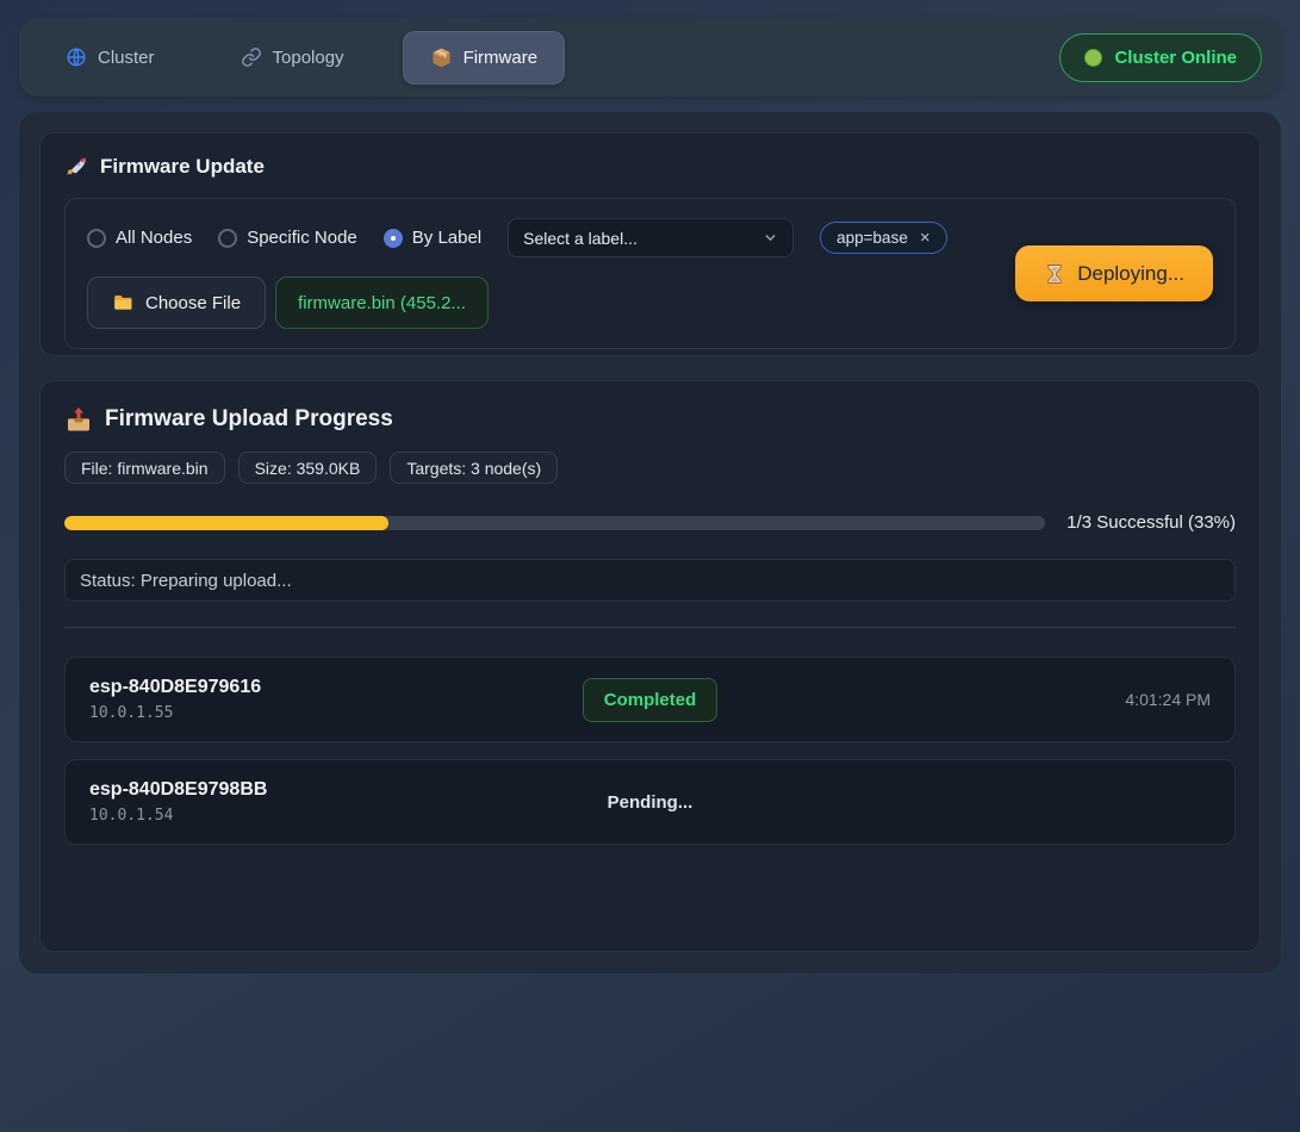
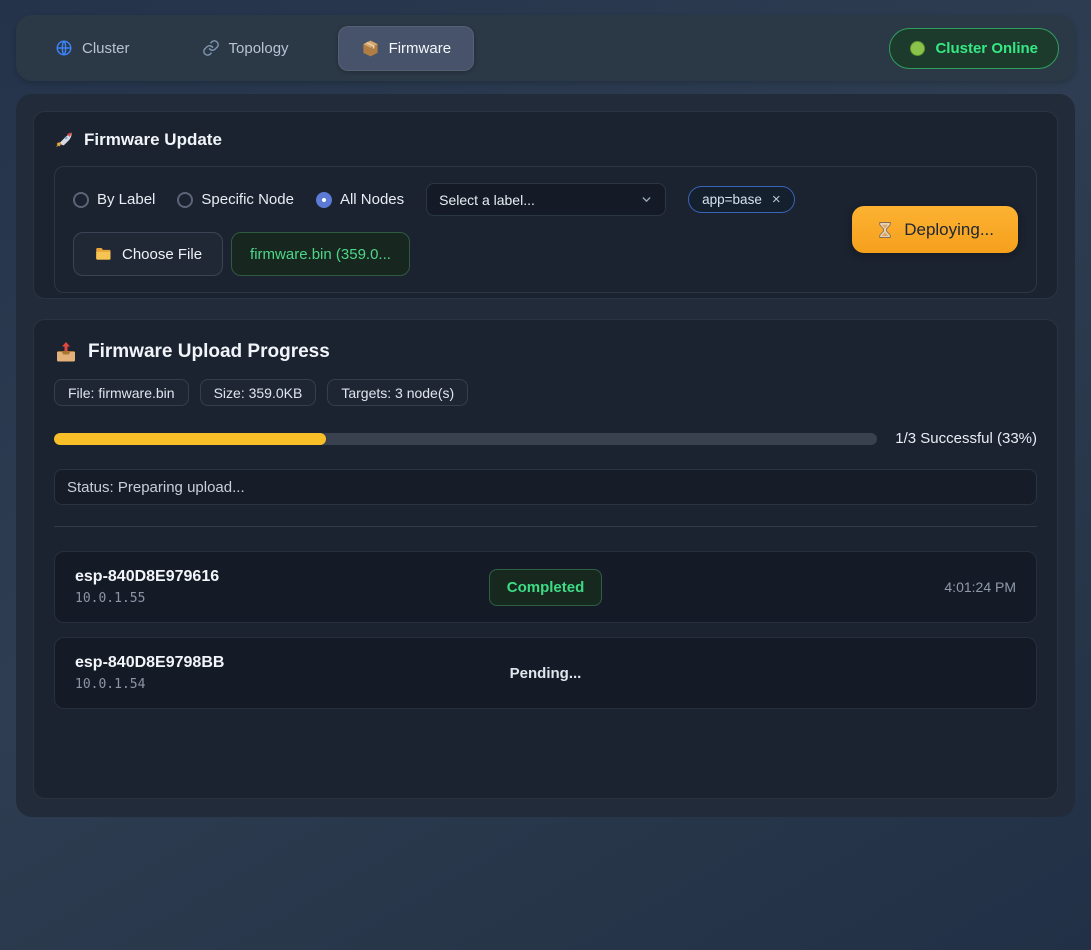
  Cluster
  Topology
  Firmware
  Cluster Online
  Firmware Update
- All Nodes
+ By Label
  Specific Node
- By Label
+ All Nodes
  Select a label...
  app=base
  ×
  Choose File
- firmware.bin (455.2...
+ firmware.bin (359.0...
  Deploying...
  Firmware Upload Progress
  File: firmware.bin
  Size: 359.0KB
  Targets: 3 node(s)
  1/3 Successful (33%)
  Status: Preparing upload...
  esp-840D8E979616
  10.0.1.55
  Completed
  4:01:24 PM
  esp-840D8E9798BB
  10.0.1.54
  Pending...
